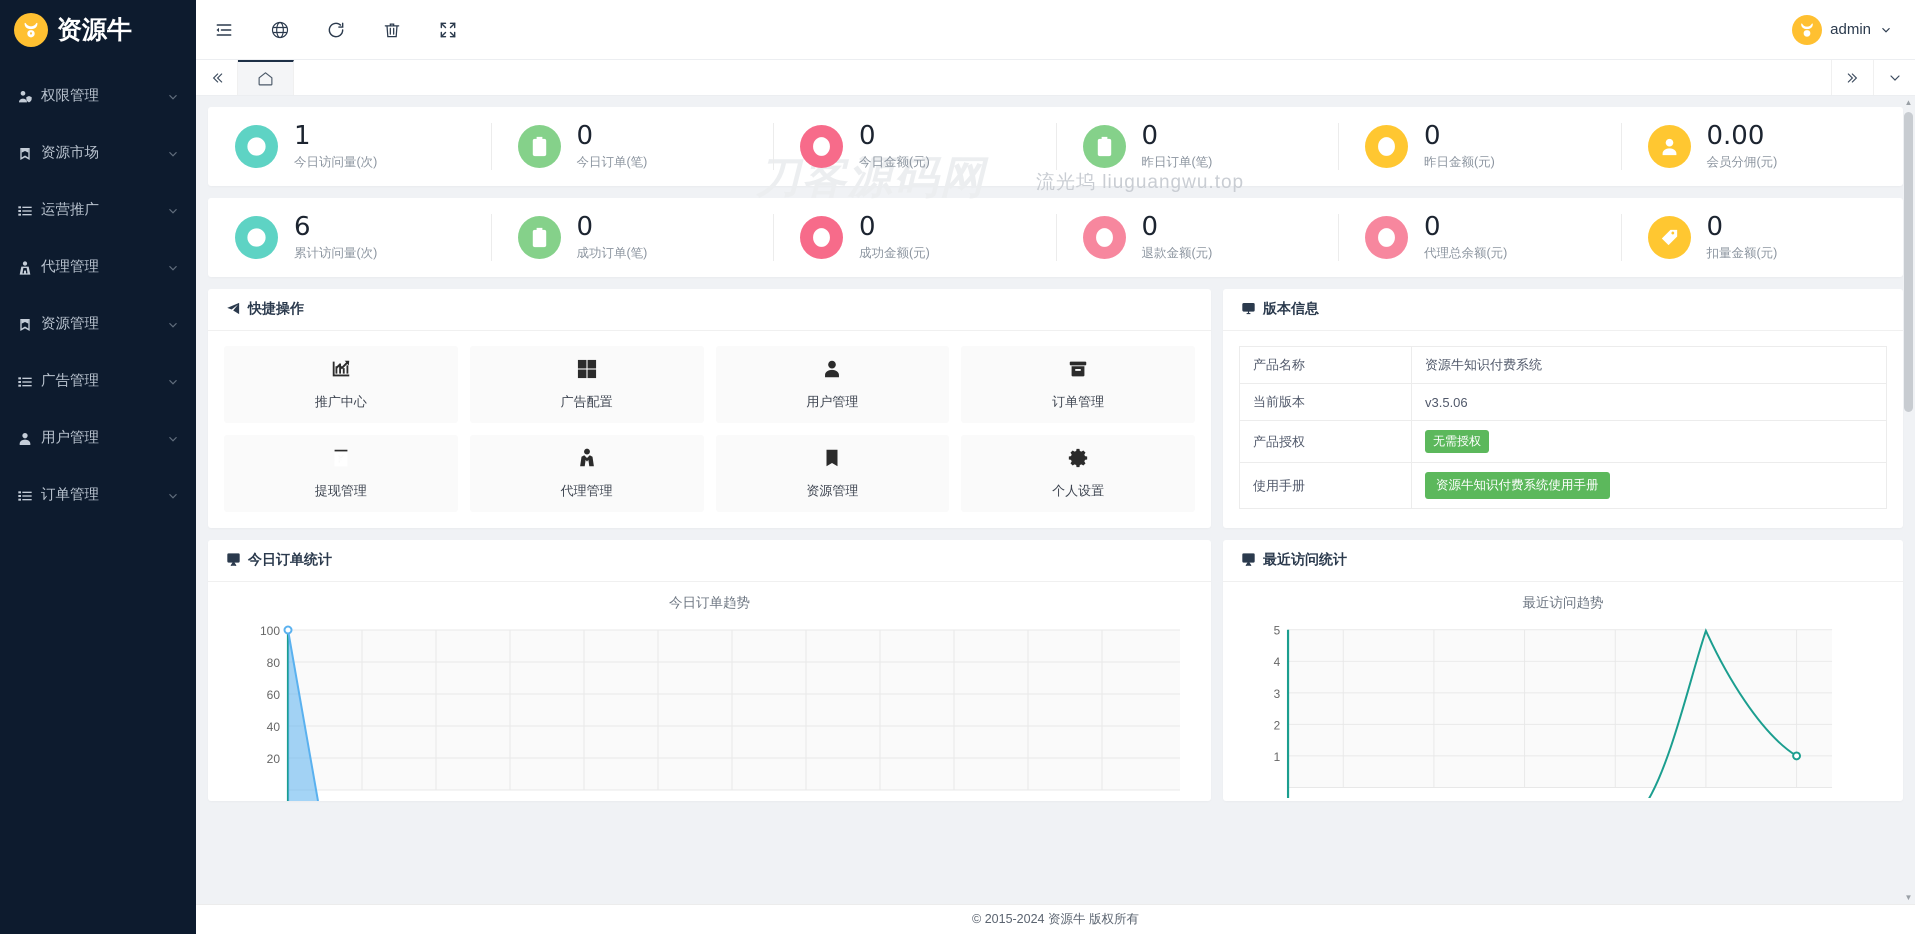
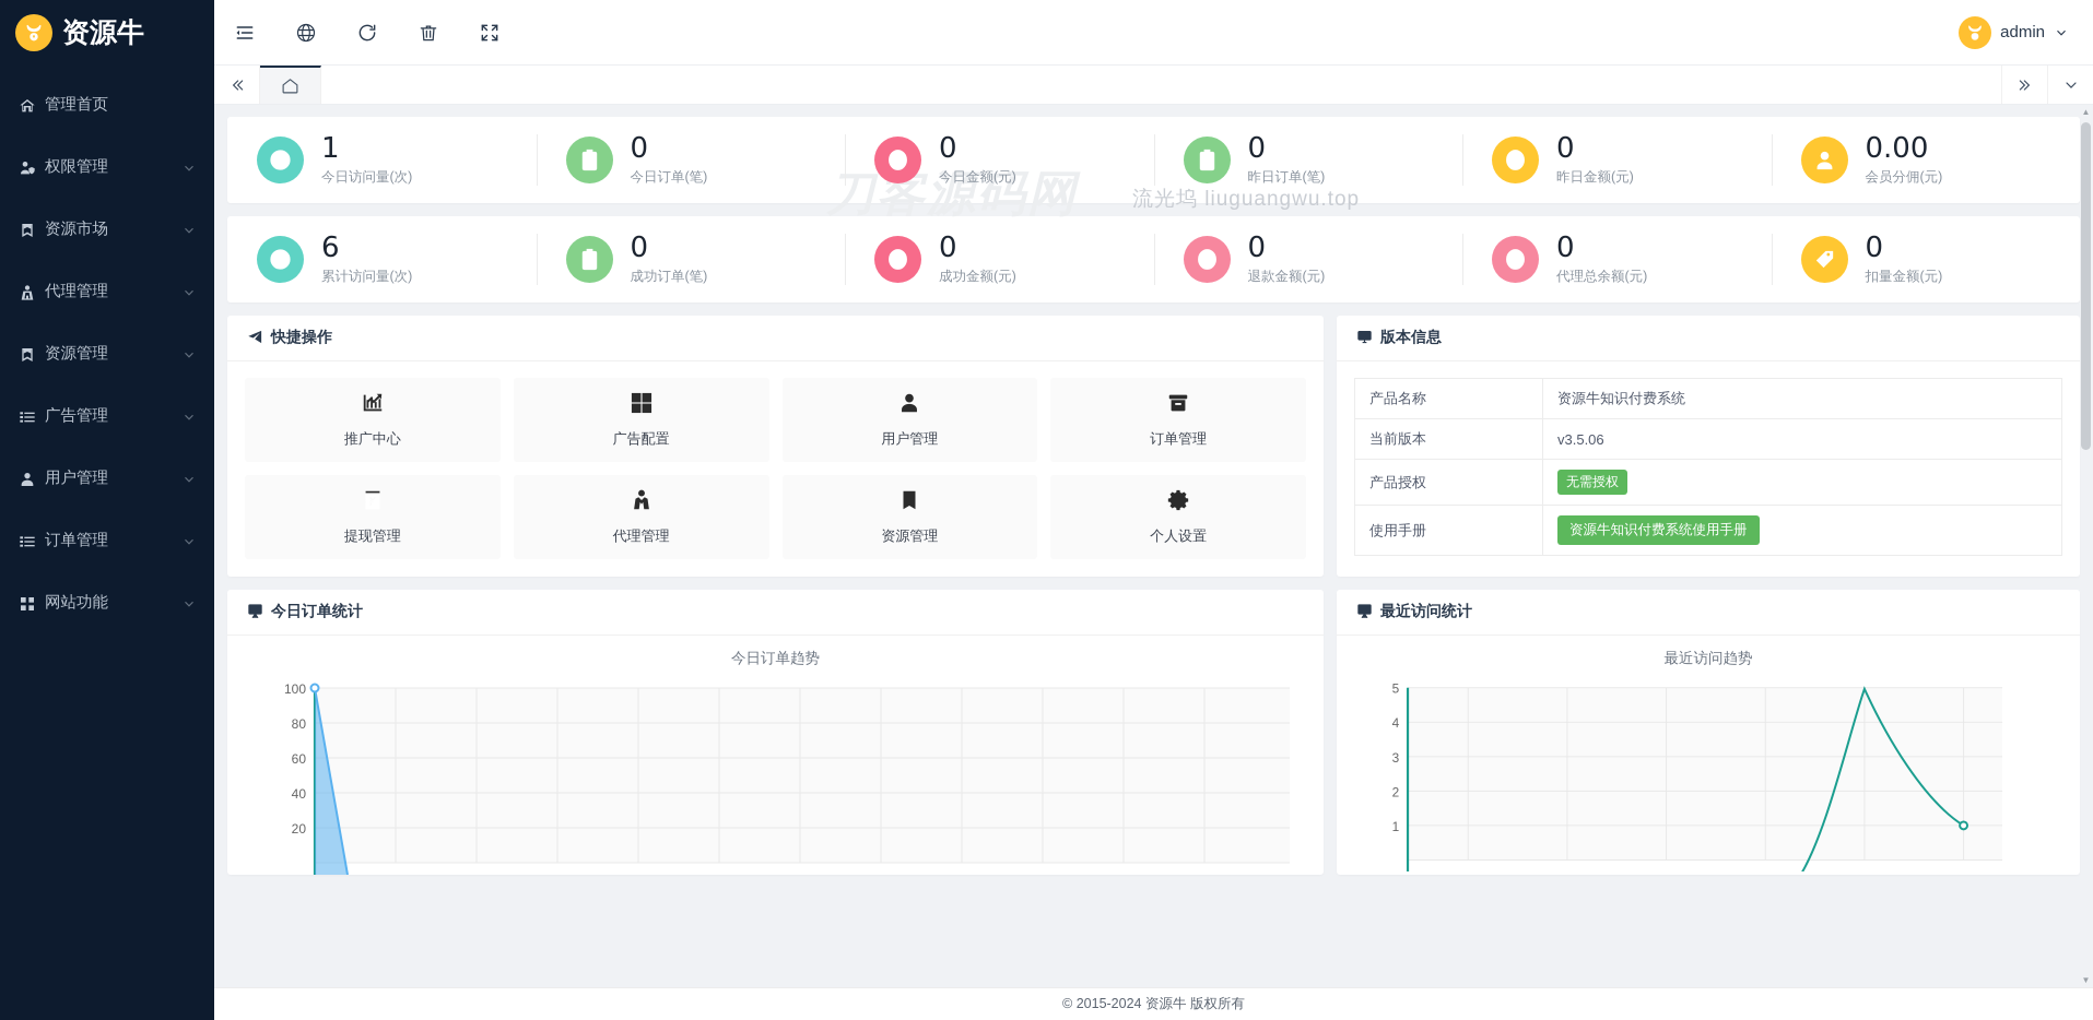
  资源牛
+ 管理首页
  权限管理
  资源市场
- 运营推广
  代理管理
  资源管理
  广告管理
  用户管理
  订单管理
+ 网站功能
  admin
  1
  今日访问量(次)
  0
  今日订单(笔)
  0
  今日金额(元)
  0
  昨日订单(笔)
  0
  昨日金额(元)
  0.00
  会员分佣(元)
  6
  累计访问量(次)
  0
  成功订单(笔)
  0
  成功金额(元)
  0
  退款金额(元)
  0
  代理总余额(元)
  0
  扣量金额(元)
  快捷操作
  推广中心
  广告配置
  用户管理
  订单管理
  提现管理
  代理管理
  资源管理
  个人设置
  版本信息
  产品名称	资源牛知识付费系统
  当前版本	v3.5.06
  产品授权	无需授权
  使用手册	资源牛知识付费系统使用手册
  今日订单统计
  今日订单趋势
  100
  80
  60
  40
  20
  最近访问统计
  最近访问趋势
  5
  4
  3
  2
  1
  ▲
  ▼
  © 2015-2024 资源牛 版权所有
